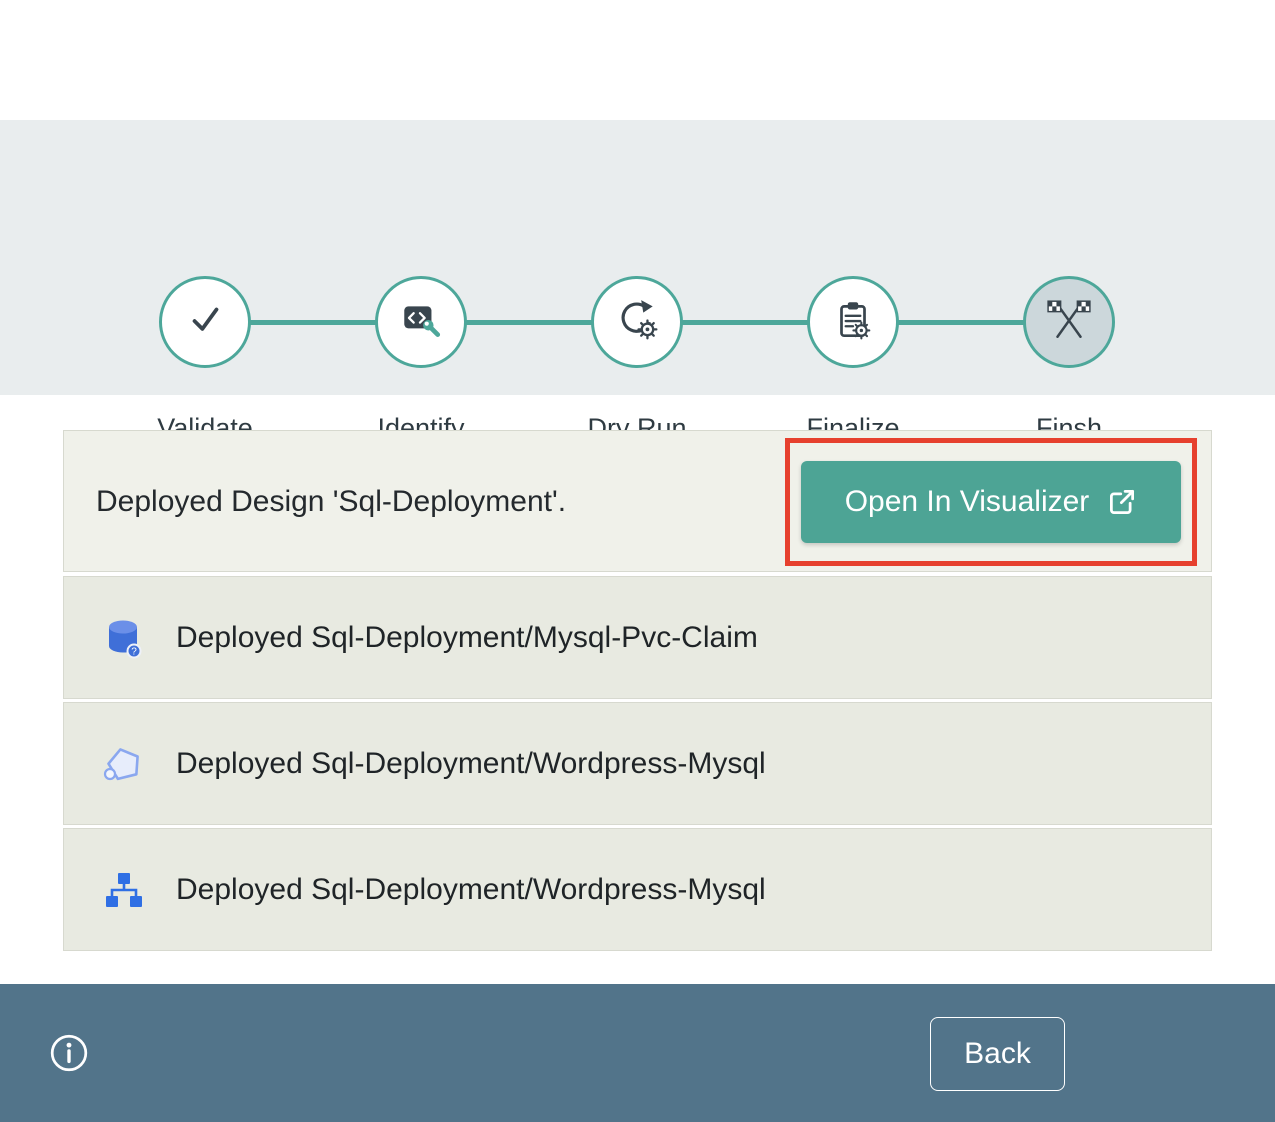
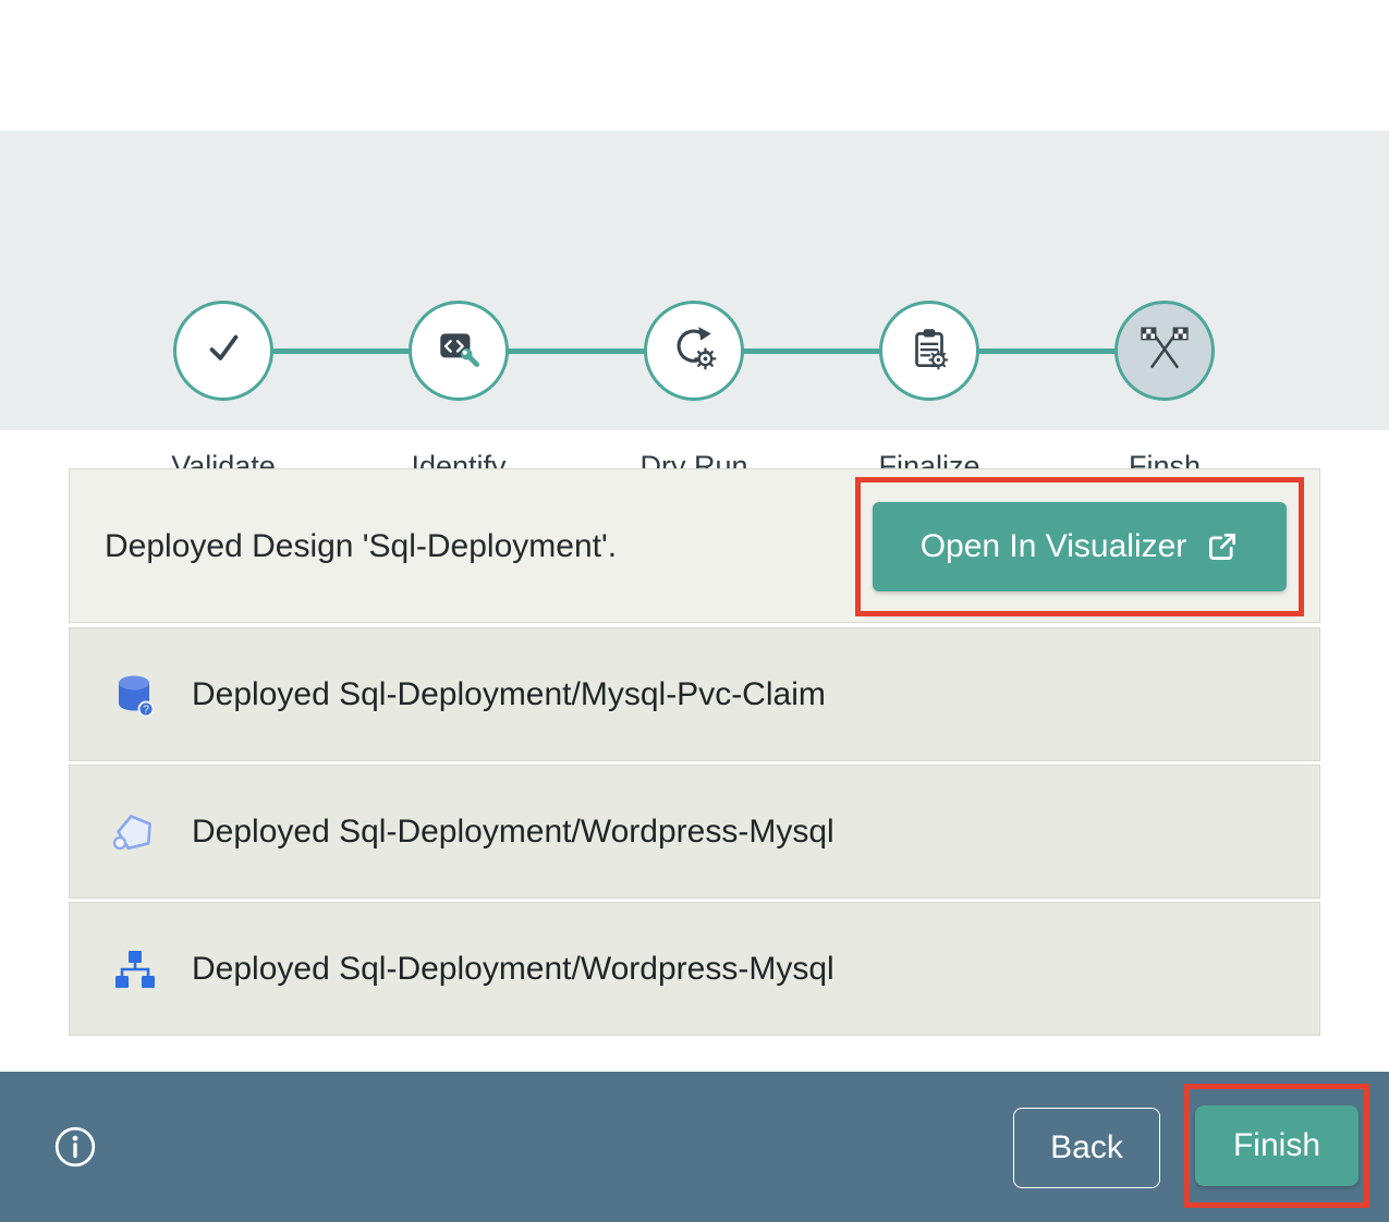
  Validate
  Identify
  Dry Run
  Finalize
  Finsh
  Deployed Design 'Sql-Deployment'.
  Open In Visualizer
  ?
  Deployed Sql-Deployment/Mysql-Pvc-Claim
  Deployed Sql-Deployment/Wordpress-Mysql
  Deployed Sql-Deployment/Wordpress-Mysql
  Back
+ Finish
